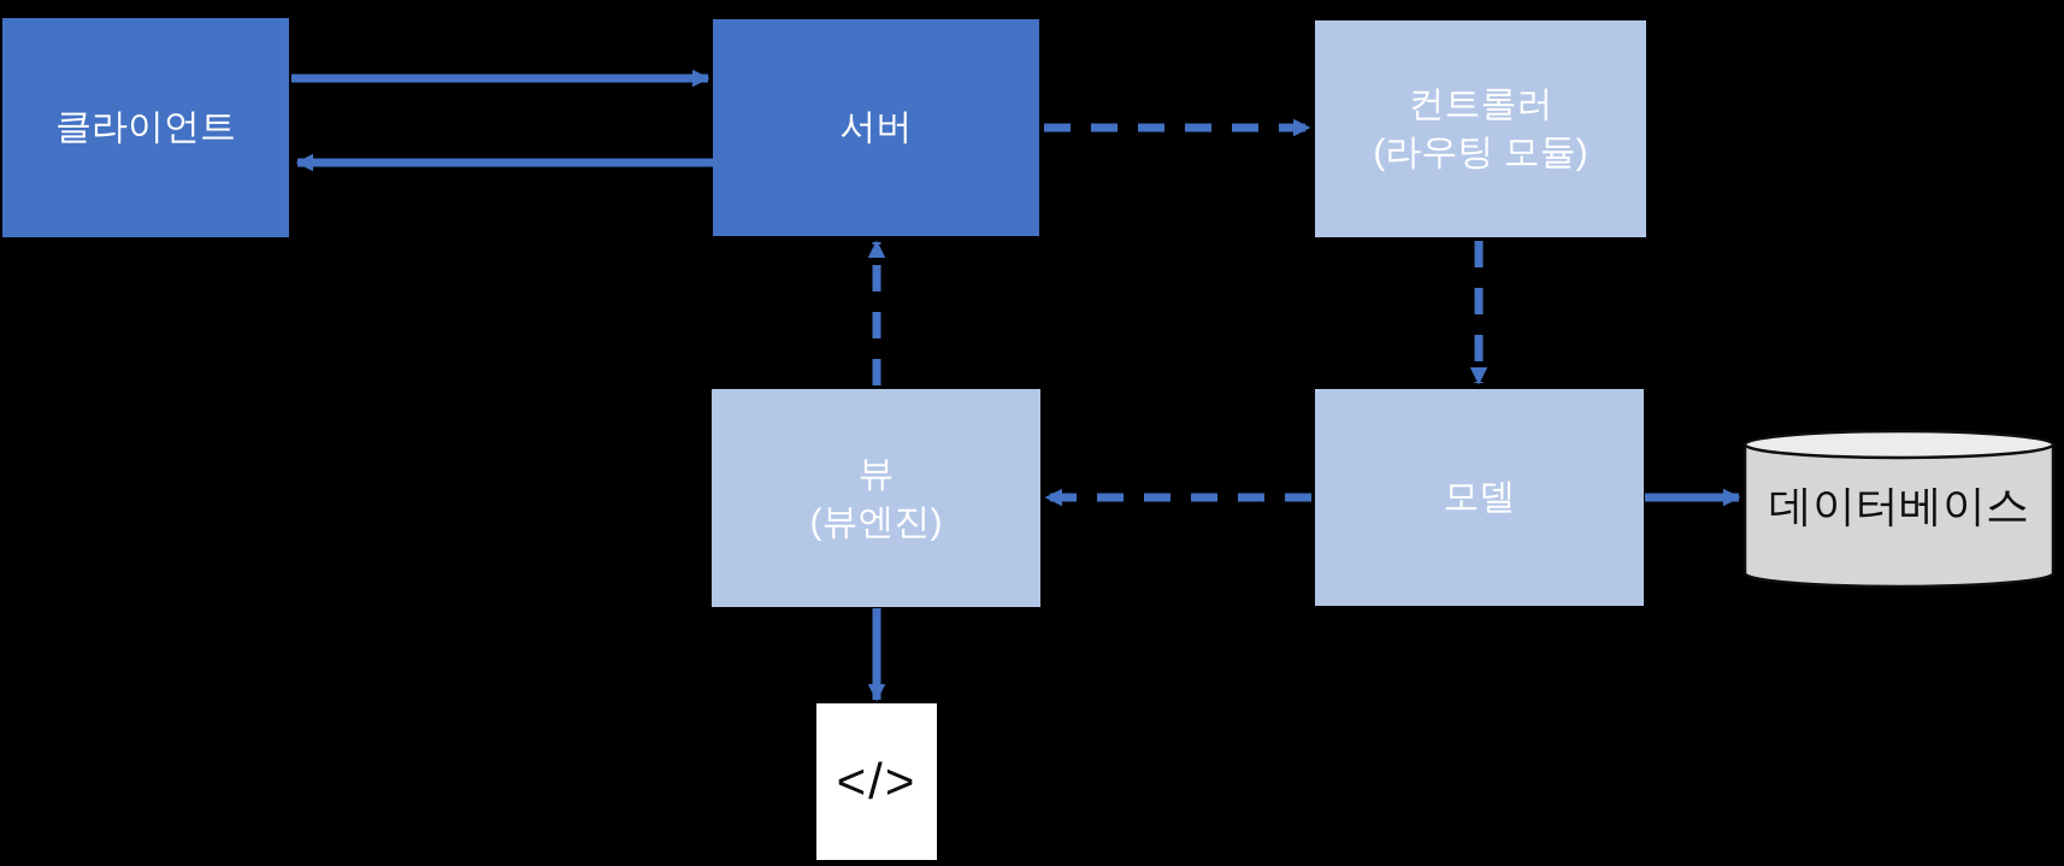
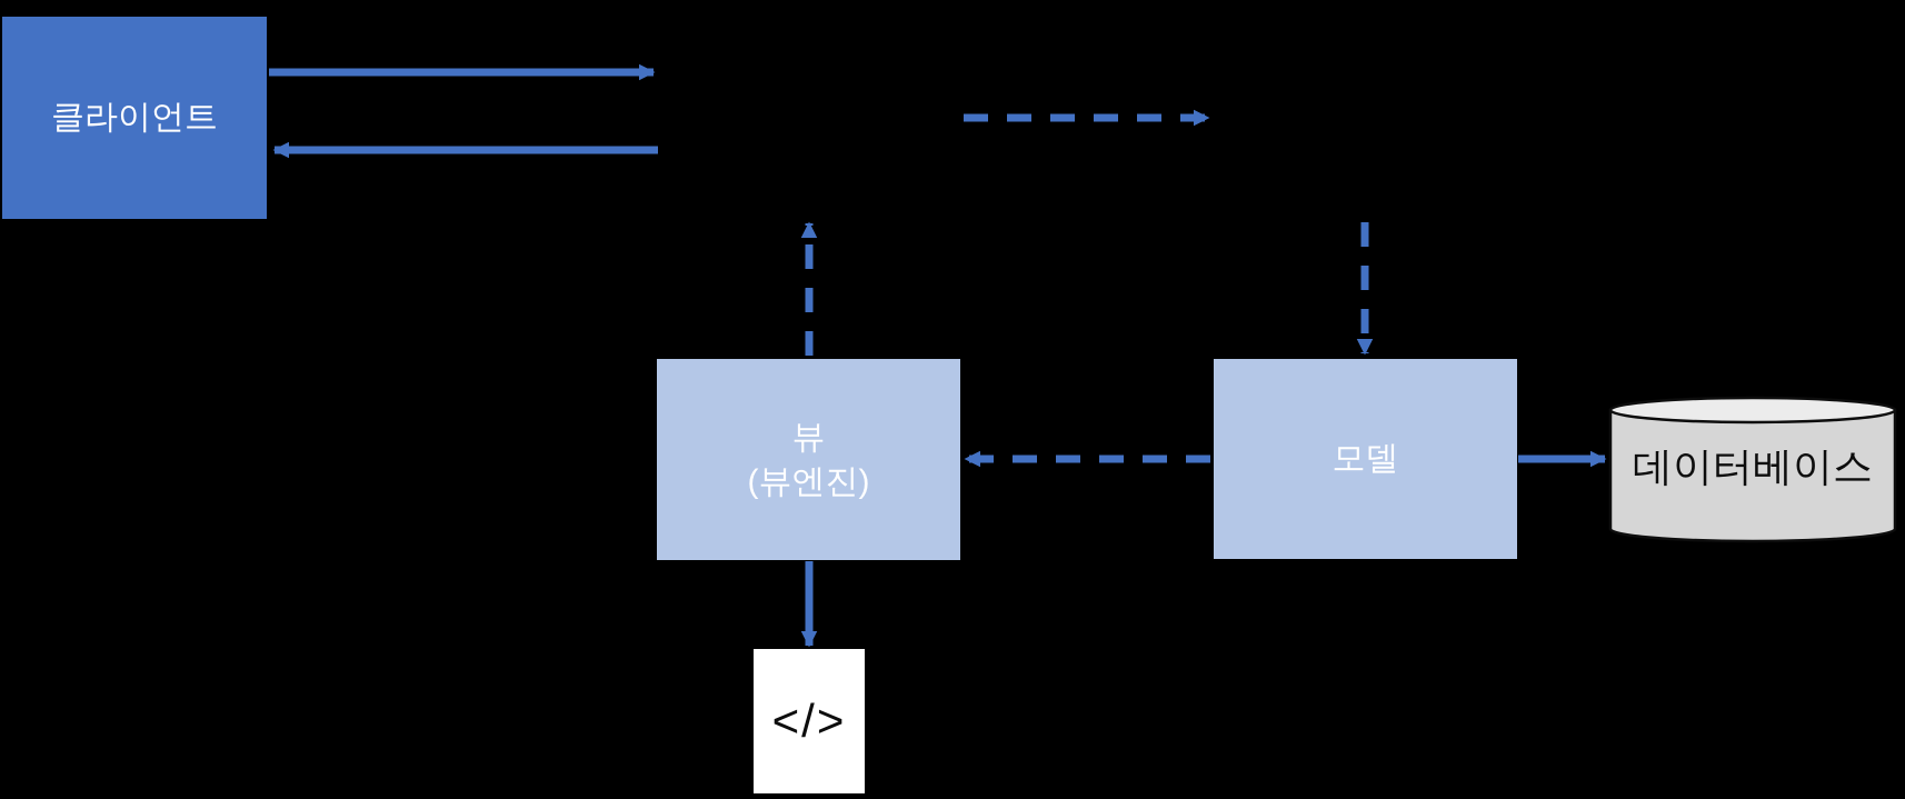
  클라이언트
- 서버
- 컨트롤러
- (라우팅 모듈)
  뷰
  (뷰엔진)
  모델
  데이터베이스
  </>
